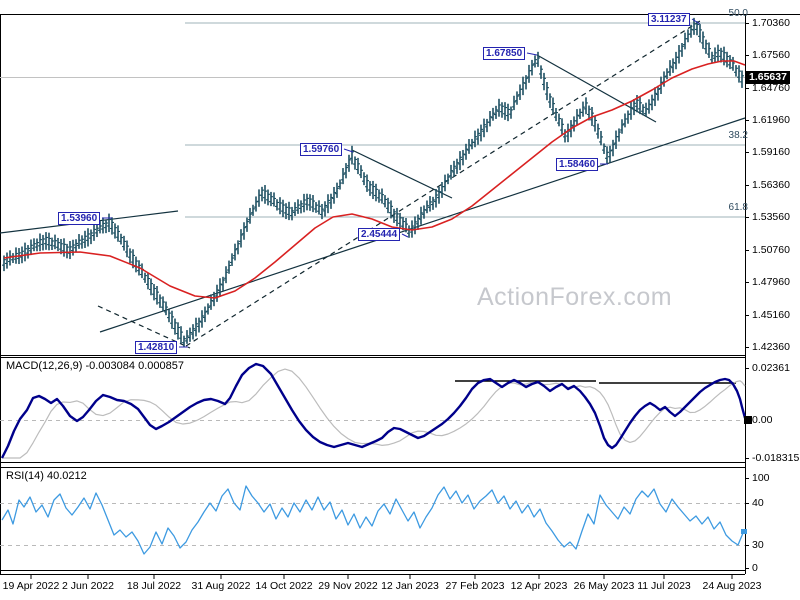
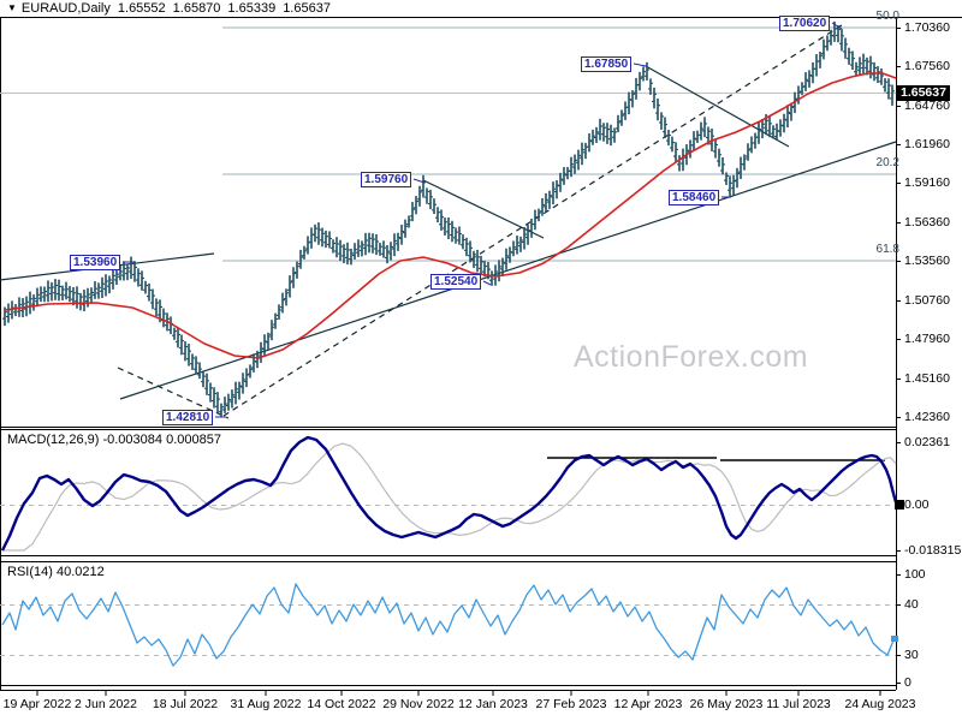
  ActionForex.com
  50.0
- 38.2
+ 20.2
  61.8
- 3.11237
+ 1.70620
  1.67850
  1.59760
  1.58460
  1.53960
- 2.45444
+ 1.52540
  1.42810
  1.70360
  1.67560
  1.64760
  1.61960
  1.59160
  1.56360
  1.53560
  1.50760
  1.47960
  1.45160
  1.42360
  1.65637
  0.02361
  0.00
  -0.018315
  100
  40
  30
  0
  19 Apr 2022
  2 Jun 2022
  18 Jul 2022
  31 Aug 2022
  14 Oct 2022
  29 Nov 2022
  12 Jan 2023
  27 Feb 2023
  12 Apr 2023
  26 May 2023
  11 Jul 2023
  24 Aug 2023
+ ▼ EURAUD,Daily 1.65552 1.65870 1.65339 1.65637
  MACD(12,26,9) -0.003084 0.000857
  RSI(14) 40.0212
